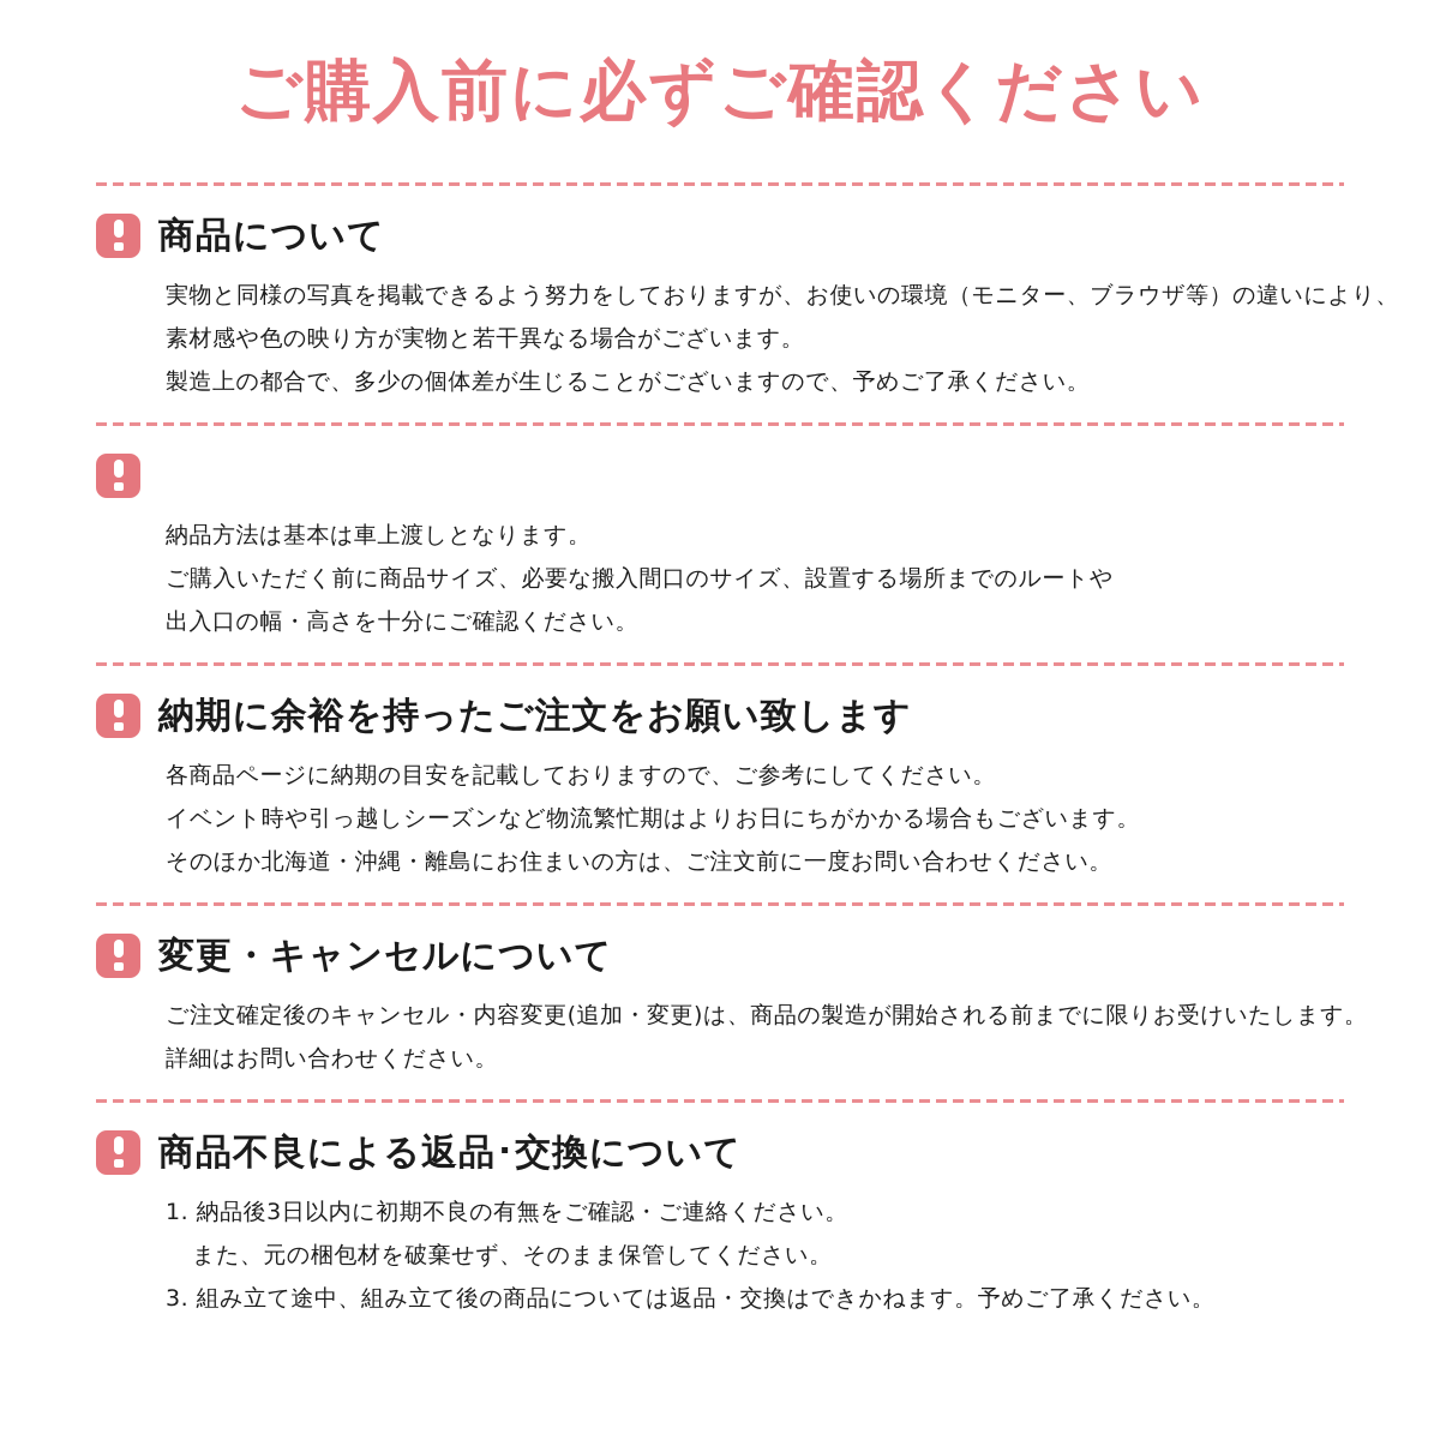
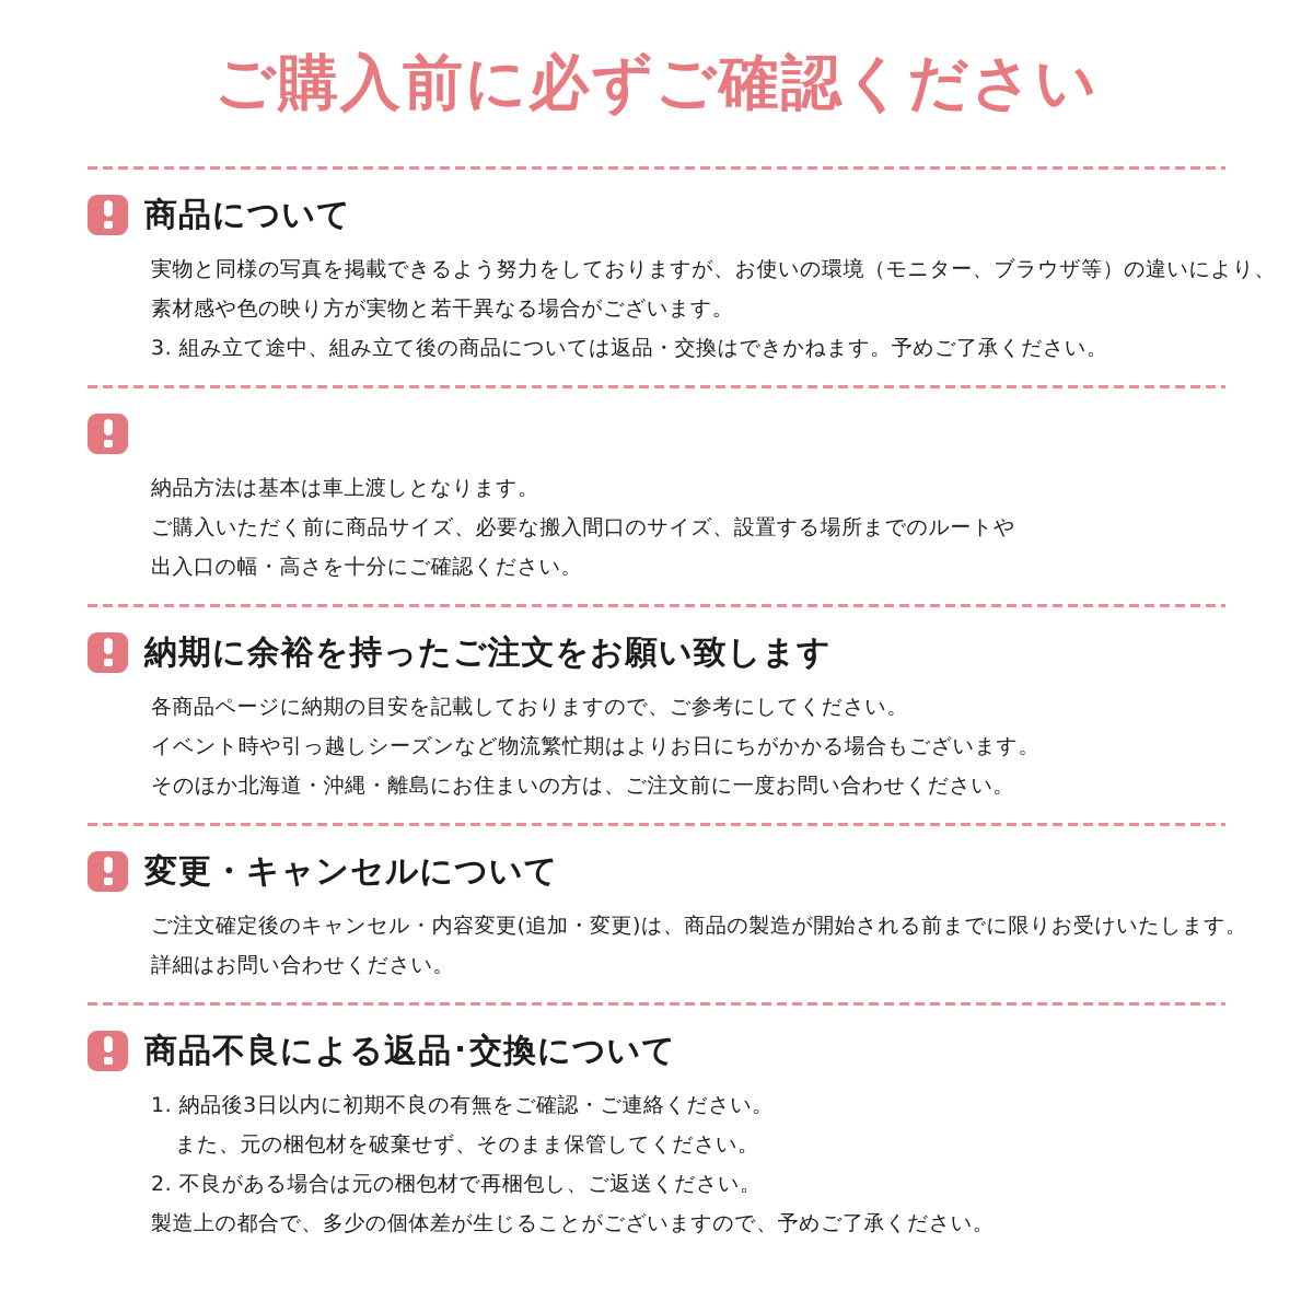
  ご購入前に必ずご確認ください
  商品について
  実物と同様の写真を掲載できるよう努力をしておりますが、お使いの環境（モニター、ブラウザ等）の違いにより、
  素材感や色の映り方が実物と若干異なる場合がございます。
- 製造上の都合で、多少の個体差が生じることがございますので、予めご了承ください。
+ 3. 組み立て途中、組み立て後の商品については返品・交換はできかねます。予めご了承ください。
  納品方法は基本は車上渡しとなります。
  ご購入いただく前に商品サイズ、必要な搬入間口のサイズ、設置する場所までのルートや
  出入口の幅・高さを十分にご確認ください。
  納期に余裕を持ったご注文をお願い致します
  各商品ページに納期の目安を記載しておりますので、ご参考にしてください。
  イベント時や引っ越しシーズンなど物流繁忙期はよりお日にちがかかる場合もございます。
  そのほか北海道・沖縄・離島にお住まいの方は、ご注文前に一度お問い合わせください。
  変更・キャンセルについて
  ご注文確定後のキャンセル・内容変更(追加・変更)は、商品の製造が開始される前までに限りお受けいたします。
  詳細はお問い合わせください。
  商品不良による返品･交換について
  1. 納品後3日以内に初期不良の有無をご確認・ご連絡ください。
  また、元の梱包材を破棄せず、そのまま保管してください。
+ 2. 不良がある場合は元の梱包材で再梱包し、ご返送ください。
- 3. 組み立て途中、組み立て後の商品については返品・交換はできかねます。予めご了承ください。
+ 製造上の都合で、多少の個体差が生じることがございますので、予めご了承ください。
